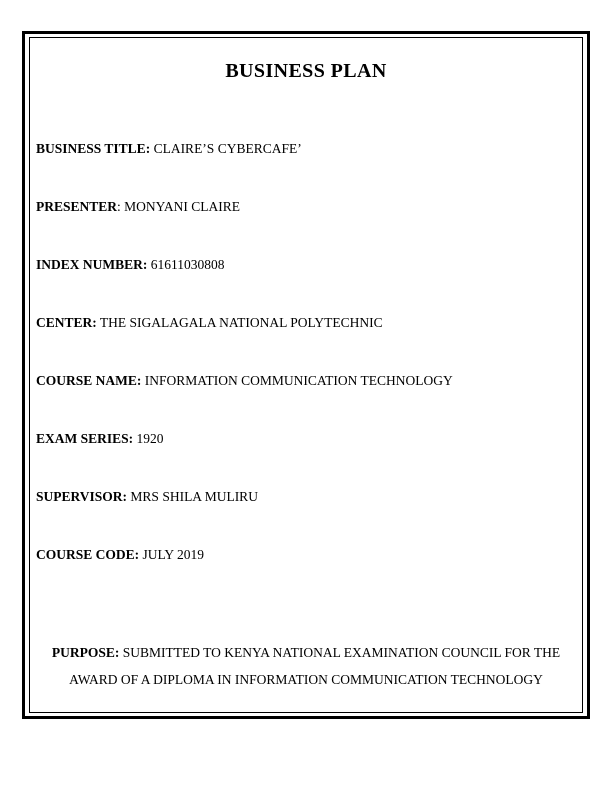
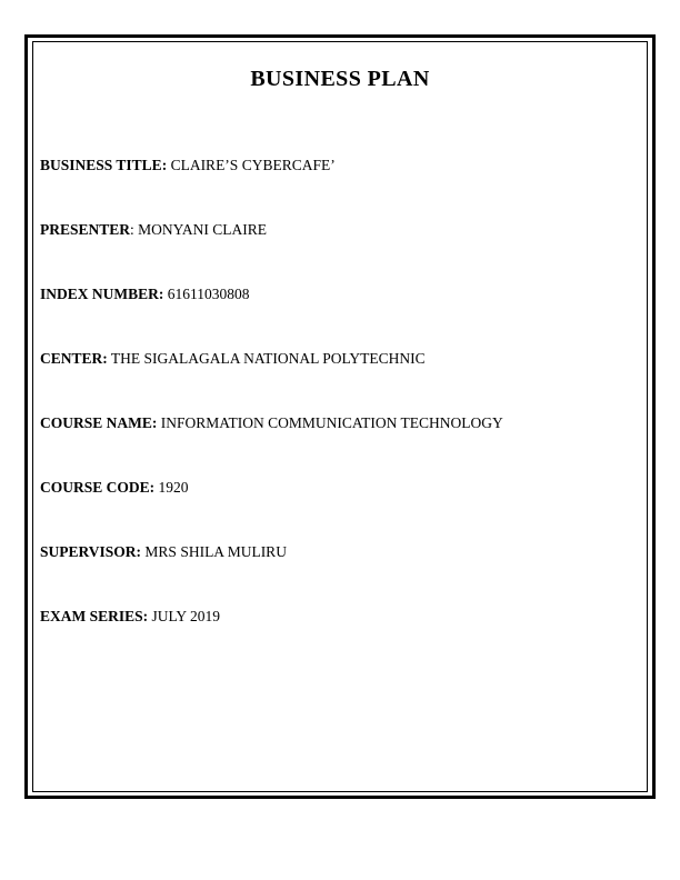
  BUSINESS PLAN
  BUSINESS TITLE: CLAIRE’S CYBERCAFE’
  PRESENTER: MONYANI CLAIRE
  INDEX NUMBER: 61611030808
  CENTER: THE SIGALAGALA NATIONAL POLYTECHNIC
  COURSE NAME: INFORMATION COMMUNICATION TECHNOLOGY
- EXAM SERIES: 1920
+ COURSE CODE: 1920
  SUPERVISOR: MRS SHILA MULIRU
- COURSE CODE: JULY 2019
+ EXAM SERIES: JULY 2019
- PURPOSE: SUBMITTED TO KENYA NATIONAL EXAMINATION COUNCIL FOR THE AWARD OF A DIPLOMA IN INFORMATION COMMUNICATION TECHNOLOGY
